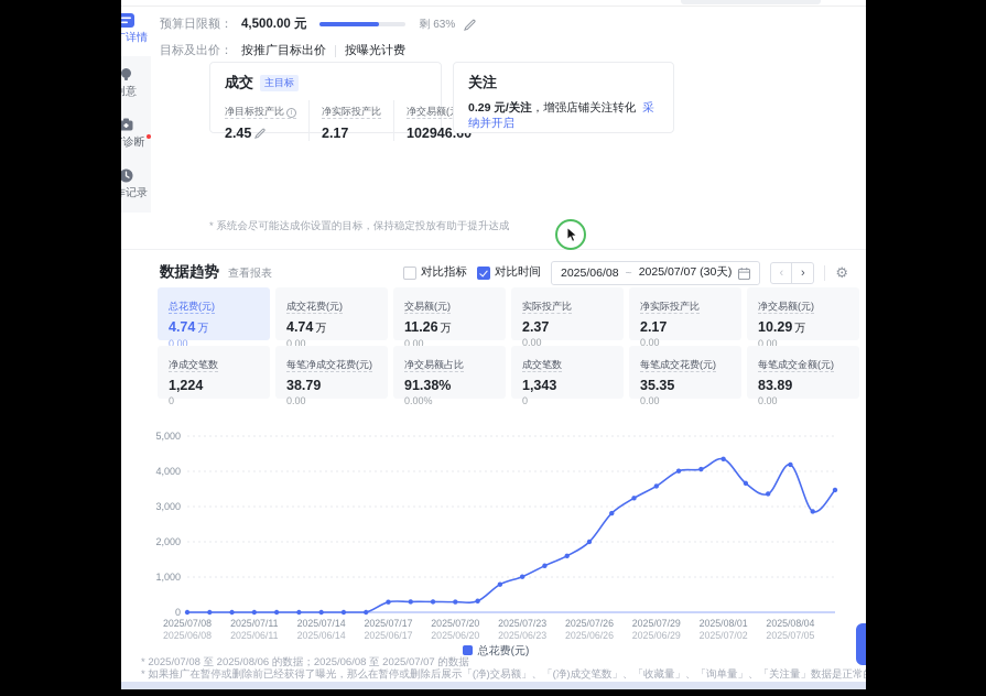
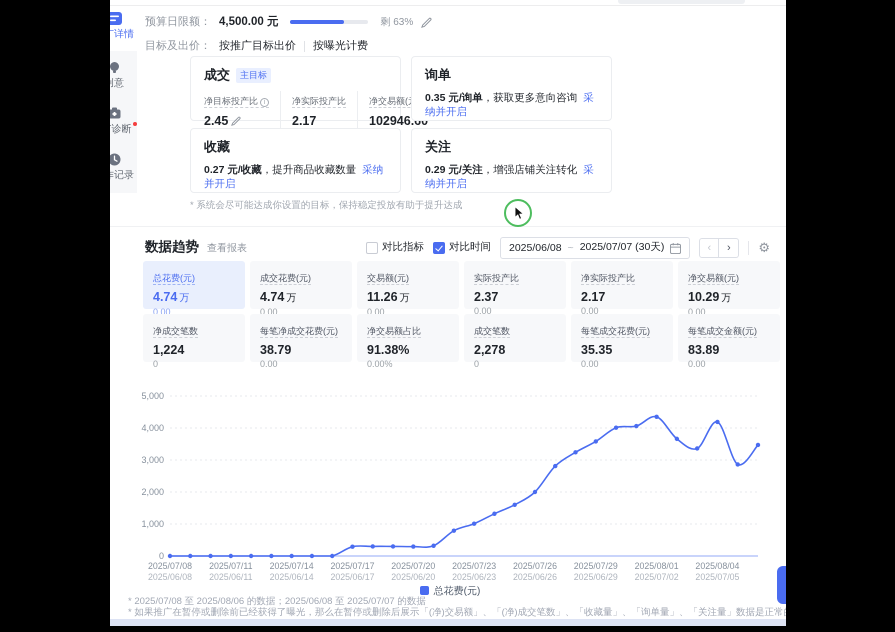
  预算日限额：
  4,500.00 元
  剩 63%
  目标及出价：
  按推广目标出价
  按曝光计费
  成交
  主目标
  净目标投产比
  2.45
  净实际投产比
  2.17
  净交易额(
  102946.60
+ 询单
+ 0.35 元/询单，获取更多意向咨询 采纳并开启
+ 收藏
+ 0.27 元/收藏，提升商品收藏数量 采纳并开启
  关注
  0.29 元/关注，增强店铺关注转化 采纳并开启
  * 系统会尽可能达成你设置的目标，保持稳定投放有助于提升达成
  数据趋势
  查看报表
  对比指标
  对比时间
  2025/06/08
  ~
  2025/07/07 (30天)
  ‹
  ›
  ⚙
  总花费(元)
  4.74 万
  0.00
  成交花费(元)
  4.74 万
  0.00
  交易额(元)
  11.26 万
  0.00
  实际投产比
  2.37
  0.00
  净实际投产比
  2.17
  0.00
  净交易额(元)
  10.29 万
  0.00
  净成交笔数
  1,224
  0
  每笔净成交花费(元)
  38.79
  0.00
  净交易额占比
  91.38%
  0.00%
  成交笔数
- 1,343
+ 2,278
  0
  每笔成交花费(元)
  35.35
  0.00
  每笔成交金额(元)
  83.89
  0.00
  0
  1,000
  2,000
  3,000
  4,000
  5,000
  2025/07/08
  2025/06/08
  2025/07/11
  2025/06/11
  2025/07/14
  2025/06/14
  2025/07/17
  2025/06/17
  2025/07/20
  2025/06/20
  2025/07/23
  2025/06/23
  2025/07/26
  2025/06/26
  2025/07/29
  2025/06/29
  2025/08/01
  2025/07/02
  2025/08/04
  2025/07/05
  总花费(元)
  * 2025/07/08 至 2025/08/06 的数据；2025/06/08 至 2025/07/07 的数据
  * 如果推广在暂停或删除前已经获得了曝光，那么在暂停或删除后展示「(净)交易额」、「(净)成交笔数」、「收藏量」、「询单量」、「关注量」数据是正常
